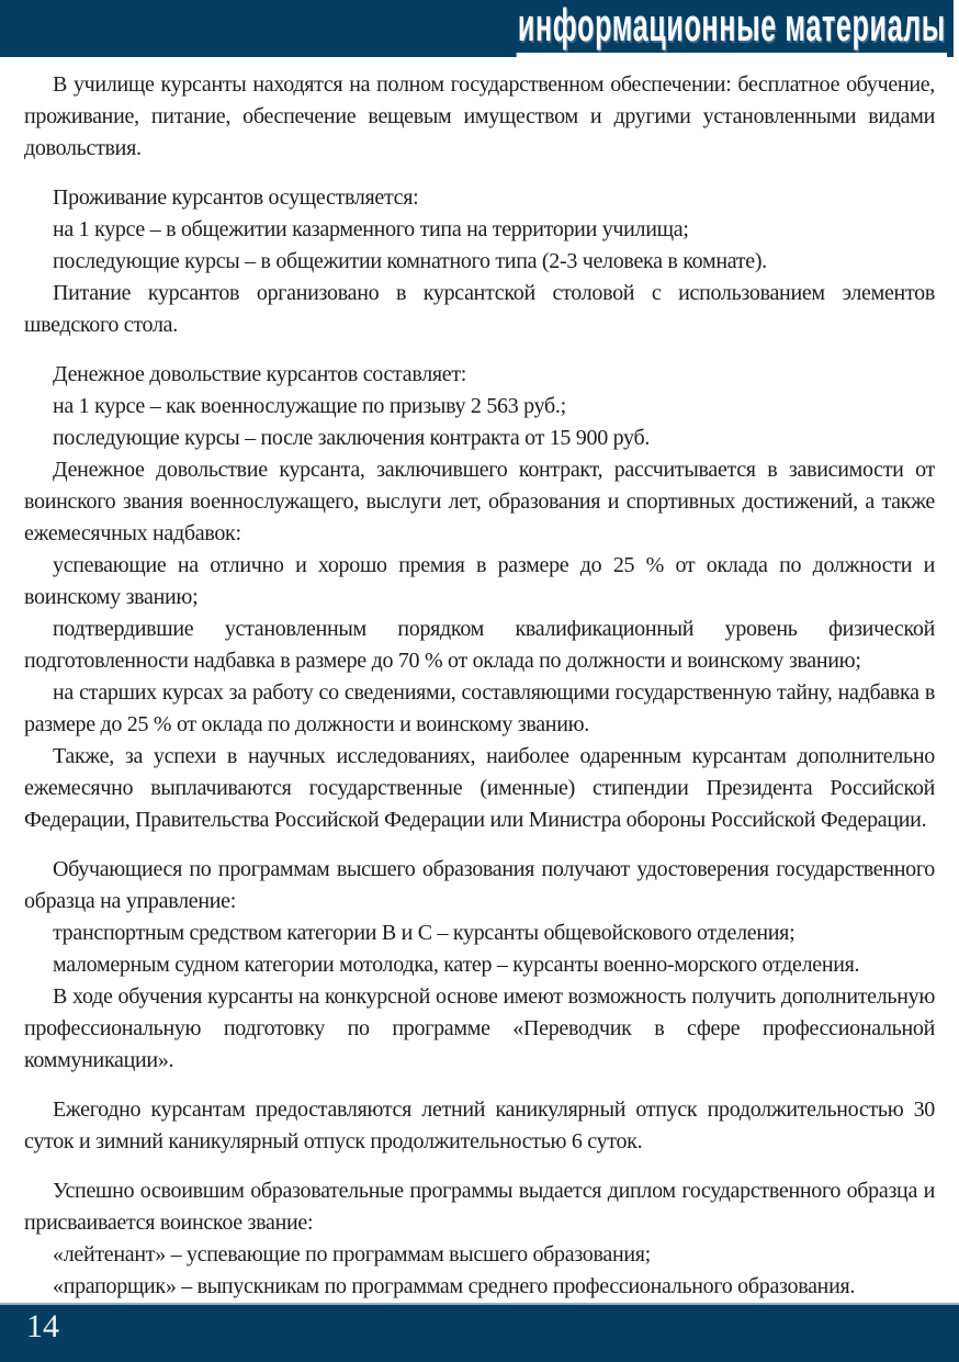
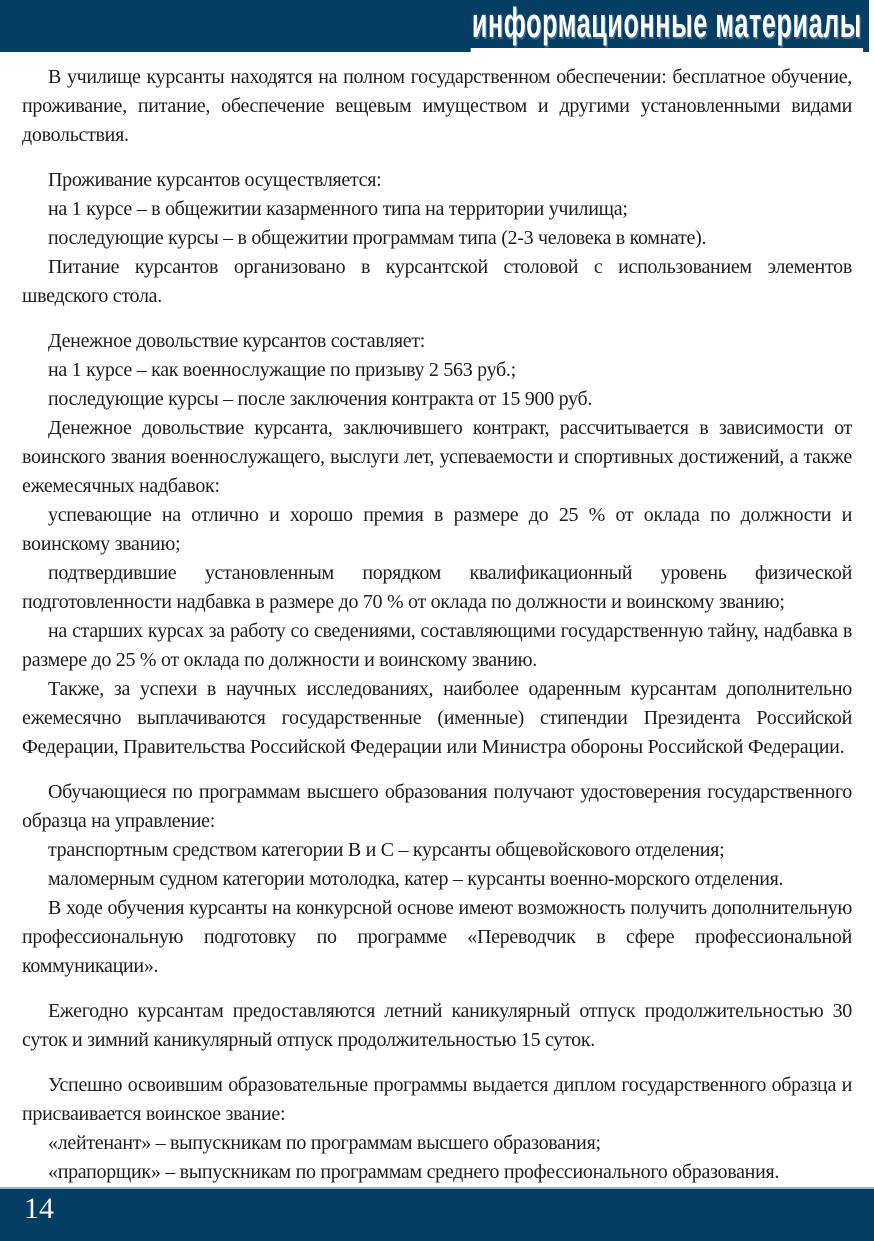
  информационные материалы
  В училище курсанты находятся на полном государственном обеспечении: бесплатное обучение, проживание, питание, обеспечение вещевым имуществом и другими установленными видами довольствия.
  Проживание курсантов осуществляется:
  на 1 курсе – в общежитии казарменного типа на территории училища;
- последующие курсы – в общежитии комнатного типа (2-3 человека в комнате).
+ последующие курсы – в общежитии программам типа (2-3 человека в комнате).
  Питание курсантов организовано в курсантской столовой с использованием элементов шведского стола.
  Денежное довольствие курсантов составляет:
  на 1 курсе – как военнослужащие по призыву 2 563 руб.;
  последующие курсы – после заключения контракта от 15 900 руб.
- Денежное довольствие курсанта, заключившего контракт, рассчитывается в зависимости от воинского звания военнослужащего, выслуги лет, образования и спортивных достижений, а также ежемесячных надбавок:
+ Денежное довольствие курсанта, заключившего контракт, рассчитывается в зависимости от воинского звания военнослужащего, выслуги лет, успеваемости и спортивных достижений, а также ежемесячных надбавок:
  успевающие на отлично и хорошо премия в размере до 25 % от оклада по должности и воинскому званию;
  подтвердившие установленным порядком квалификационный уровень физической подготовленности надбавка в размере до 70 % от оклада по должности и воинскому званию;
  на старших курсах за работу со сведениями, составляющими государственную тайну, надбавка в размере до 25 % от оклада по должности и воинскому званию.
  Также, за успехи в научных исследованиях, наиболее одаренным курсантам дополнительно ежемесячно выплачиваются государственные (именные) стипендии Президента Российской Федерации, Правительства Российской Федерации или Министра обороны Российской Федерации.
  Обучающиеся по программам высшего образования получают удостоверения государственного образца на управление:
  транспортным средством категории В и С – курсанты общевойскового отделения;
  маломерным судном категории мотолодка, катер – курсанты военно-морского отделения.
  В ходе обучения курсанты на конкурсной основе имеют возможность получить дополнительную профессиональную подготовку по программе «Переводчик в сфере профессиональной коммуникации».
- Ежегодно курсантам предоставляются летний каникулярный отпуск продолжительностью 30 суток и зимний каникулярный отпуск продолжительностью 6 суток.
+ Ежегодно курсантам предоставляются летний каникулярный отпуск продолжительностью 30 суток и зимний каникулярный отпуск продолжительностью 15 суток.
  Успешно освоившим образовательные программы выдается диплом государственного образца и присваивается воинское звание:
- «лейтенант» – успевающие по программам высшего образования;
+ «лейтенант» – выпускникам по программам высшего образования;
  «прапорщик» – выпускникам по программам среднего профессионального образования.
  14
